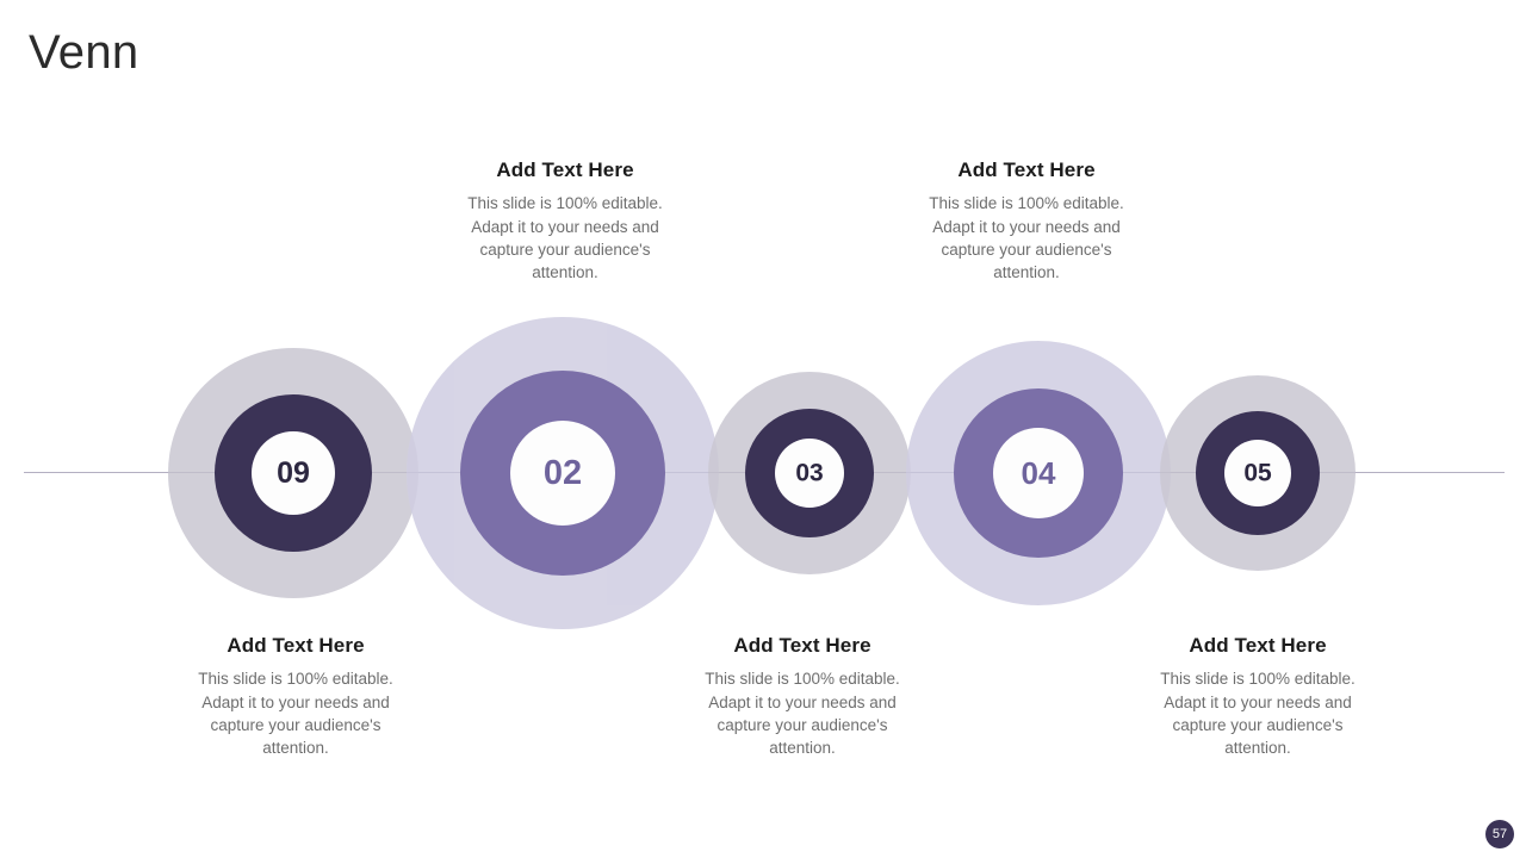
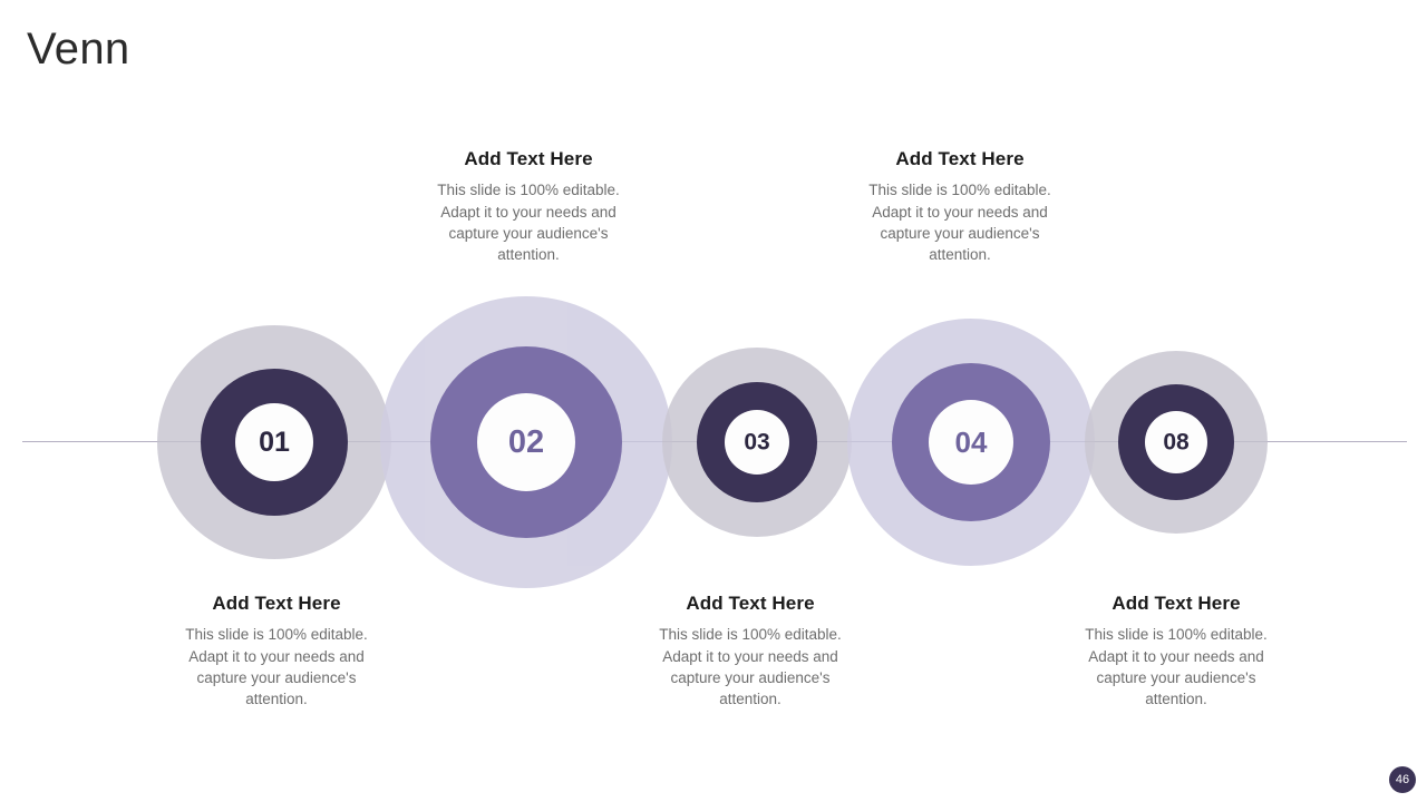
  Venn
- 09
+ 01
  02
  03
  04
- 05
+ 08
  Add Text Here
  This slide is 100% editable. Adapt it to your needs and capture your audience's attention.
  Add Text Here
  This slide is 100% editable. Adapt it to your needs and capture your audience's attention.
  Add Text Here
  This slide is 100% editable. Adapt it to your needs and capture your audience's attention.
  Add Text Here
  This slide is 100% editable. Adapt it to your needs and capture your audience's attention.
  Add Text Here
  This slide is 100% editable. Adapt it to your needs and capture your audience's attention.
- 57
+ 46
